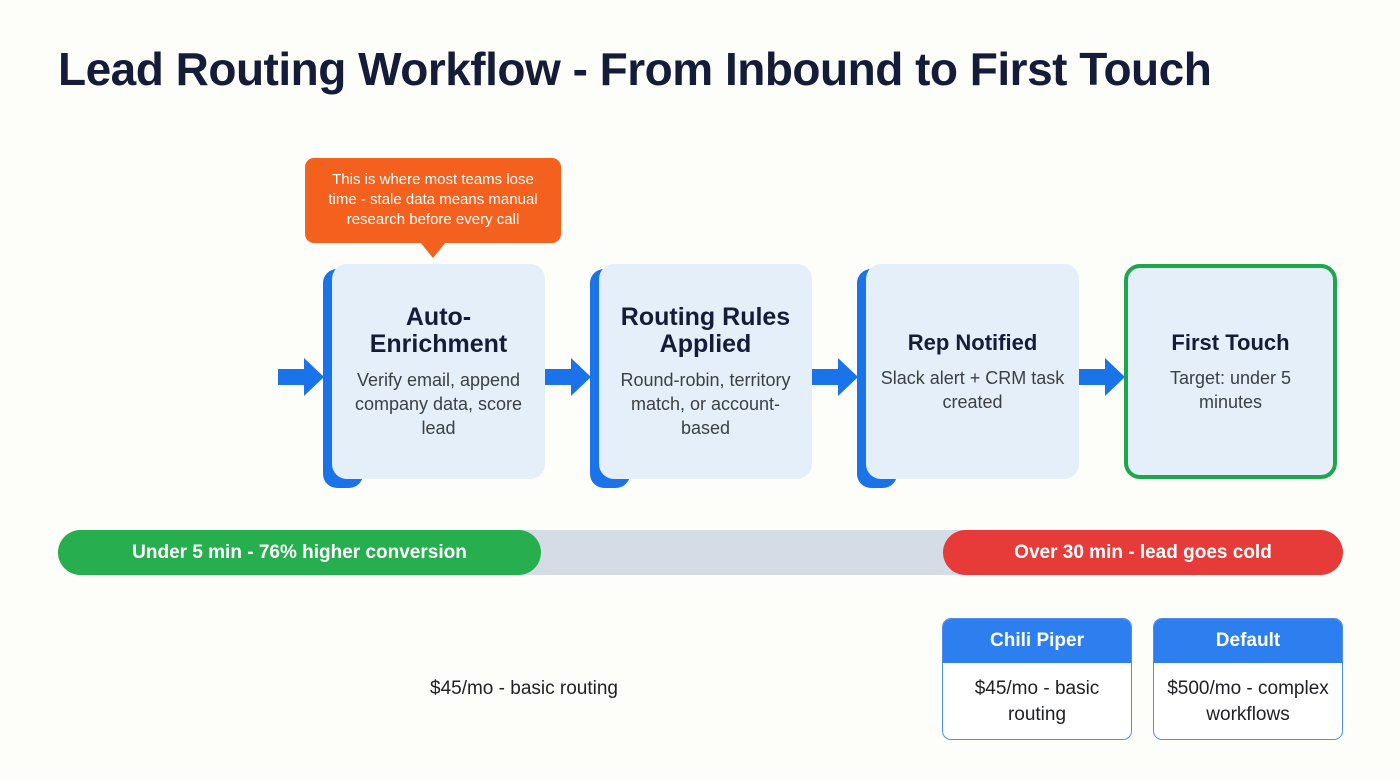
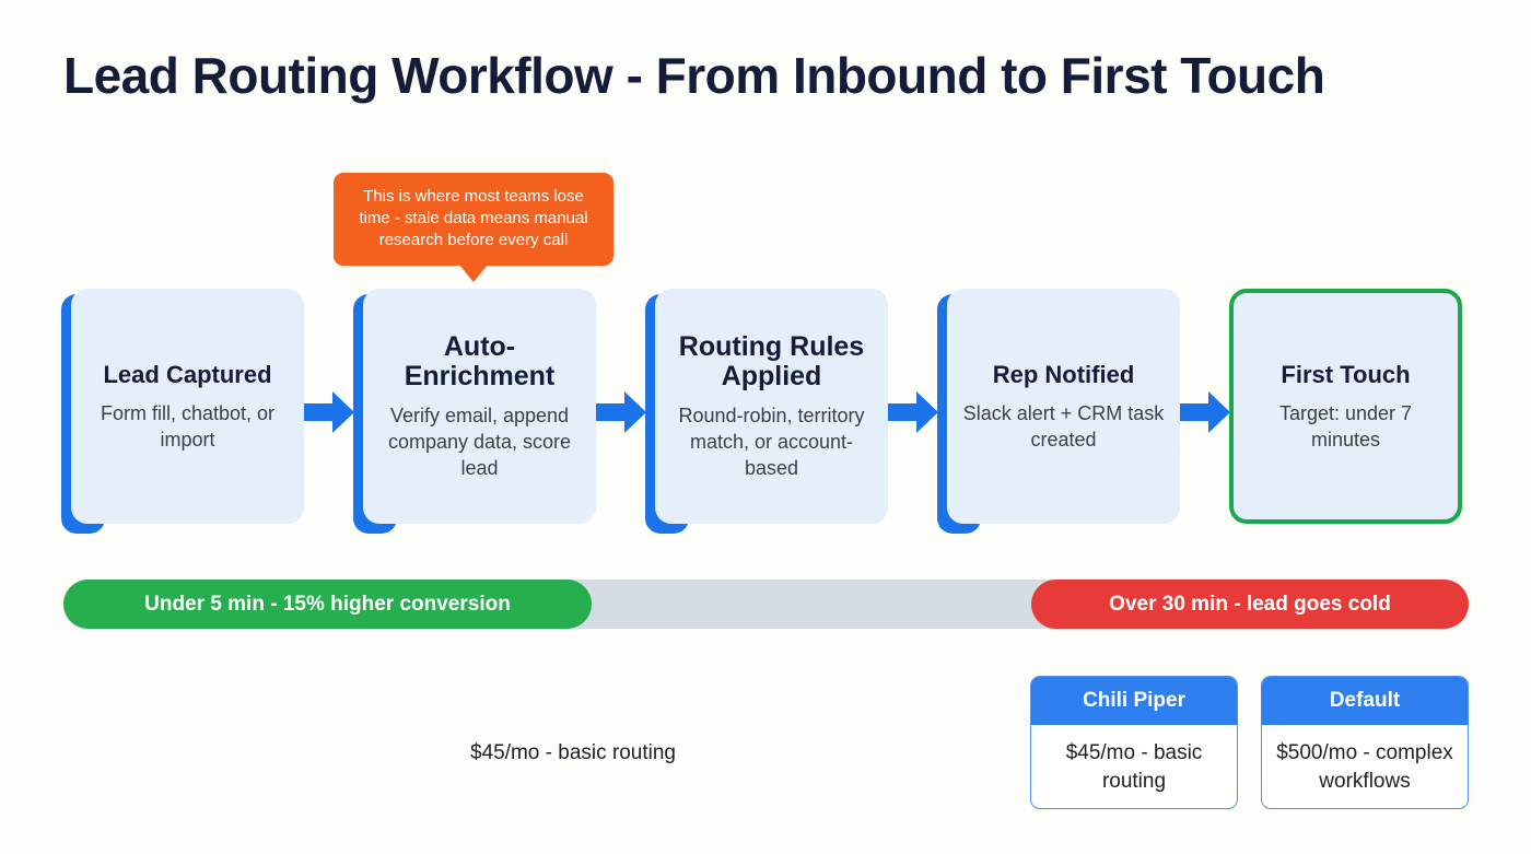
  Lead Routing Workflow - From Inbound to First Touch
  This is where most teams lose time - stale data means manual research before every call
+ Lead Captured
+ Form fill, chatbot, or import
  Auto-Enrichment
  Verify email, append company data, score lead
  Routing Rules Applied
  Round-robin, territory match, or account-based
  Rep Notified
  Slack alert + CRM task created
  First Touch
- Target: under 5 minutes
+ Target: under 7 minutes
- Under 5 min - 76% higher conversion
+ Under 5 min - 15% higher conversion
  Over 30 min - lead goes cold
  $45/mo - basic routing
  Chili Piper
  $45/mo - basic routing
  Default
  $500/mo - complex workflows
